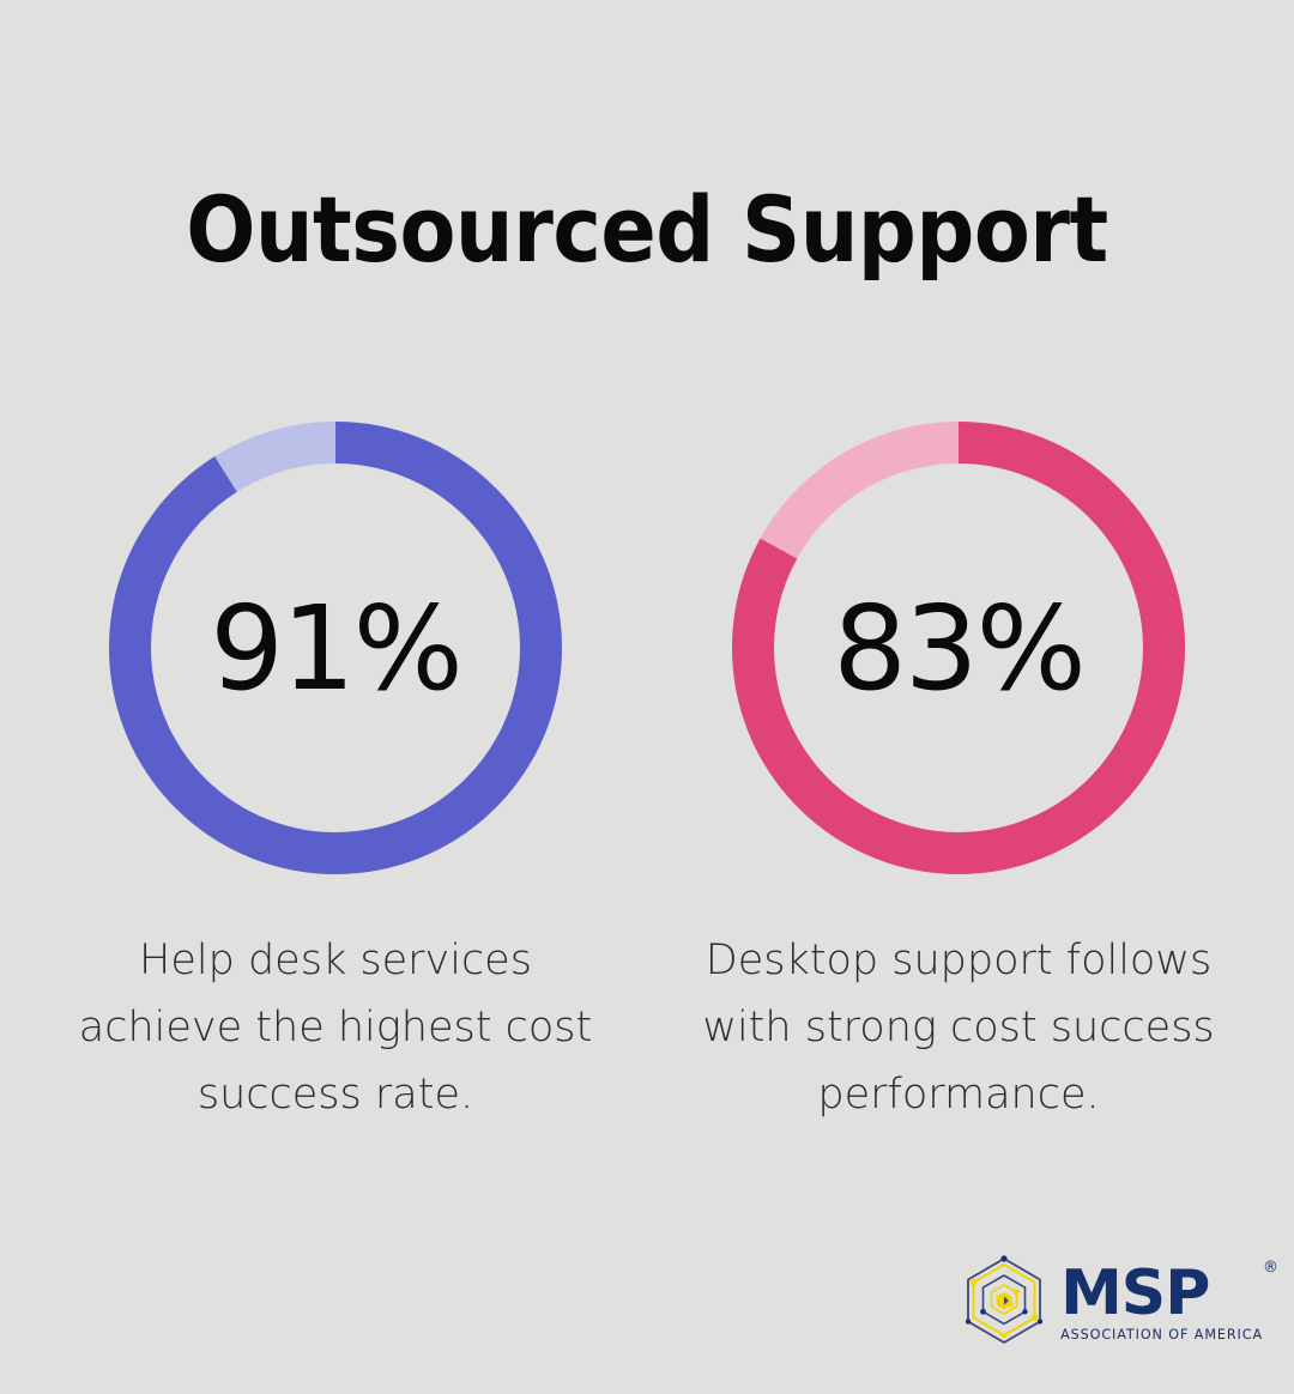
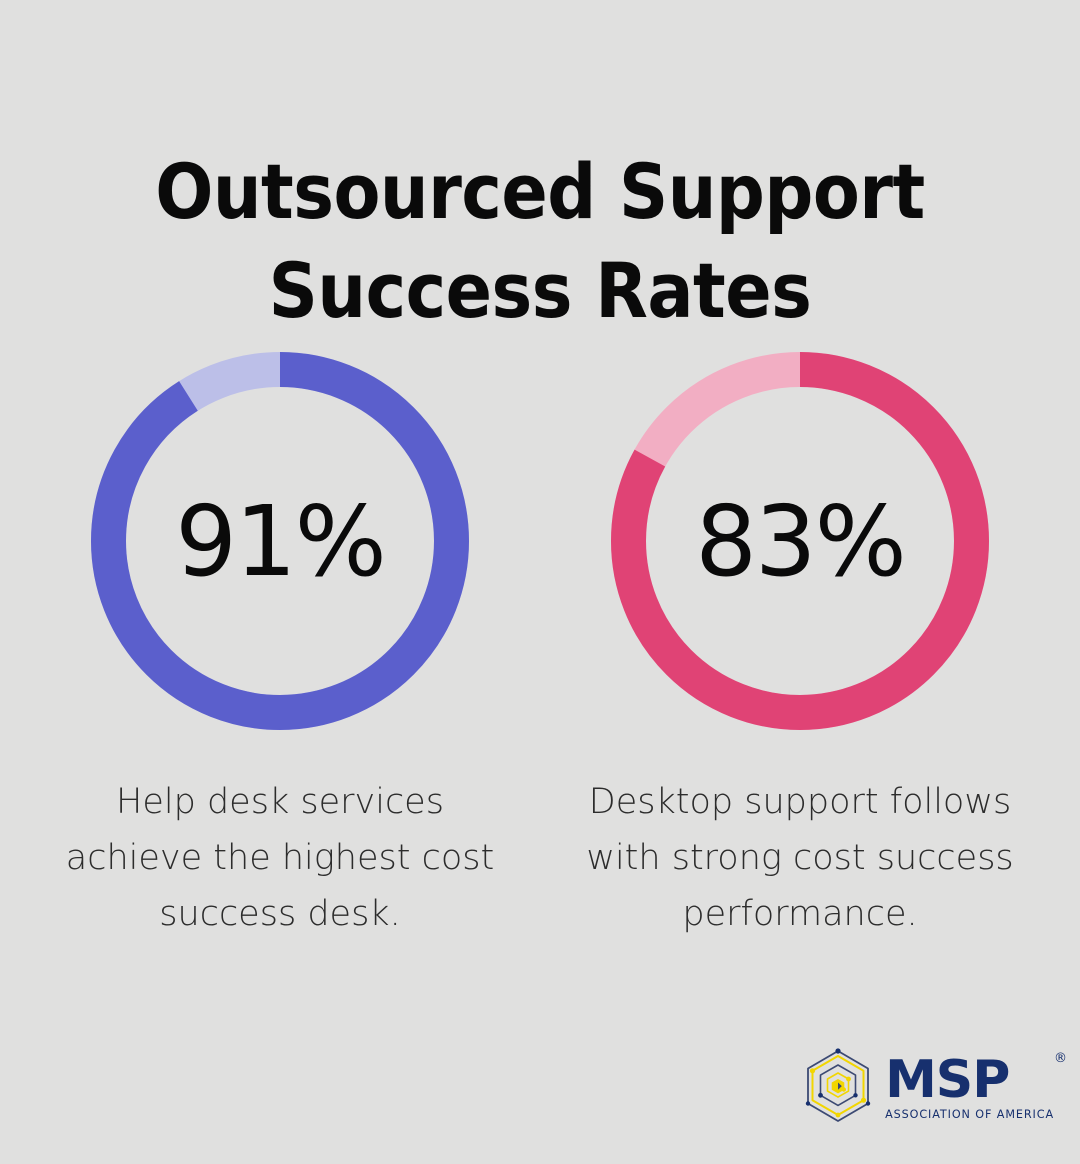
  Outsourced Support
+ Success Rates
  91%
- Help desk services achieve the highest cost success rate.
+ Help desk services achieve the highest cost success desk.
  83%
  Desktop support follows with strong cost success performance.
  MSP
  ®
  ASSOCIATION OF AMERICA
